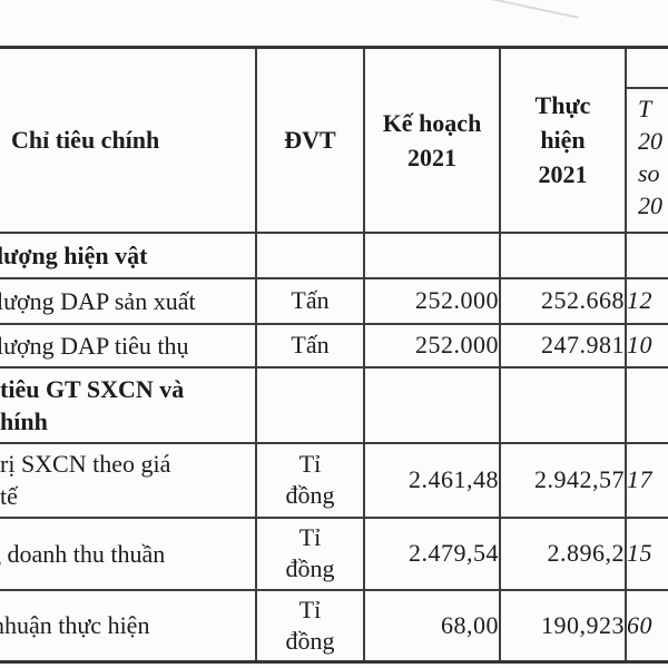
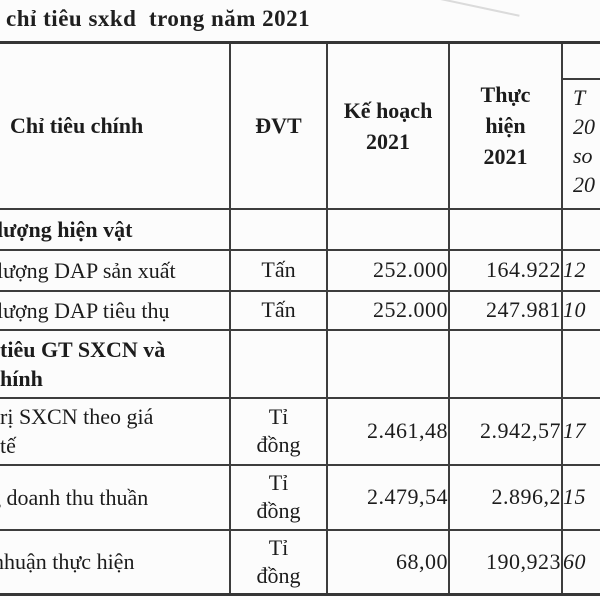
+ chỉ tiêu sxkd trong năm 2021
  Chỉ tiêu chính	ĐVT	Kế hoạch 2021	Thực hiện 2021	T 20 so 20
  lượng hiện vật
- lượng DAP sản xuất	Tấn	252.000	252.668	12
+ lượng DAP sản xuất	Tấn	252.000	164.922	12
  lượng DAP tiêu thụ	Tấn	252.000	247.981	10
  tiêu GT SXCN và hính
  rị SXCN theo giá tế	Tỉ đồng	2.461,48	2.942,57	17
  doanh thu thuần	Tỉ đồng	2.479,54	2.896,2	15
  huận thực hiện	Tỉ đồng	68,00	190,923	60
